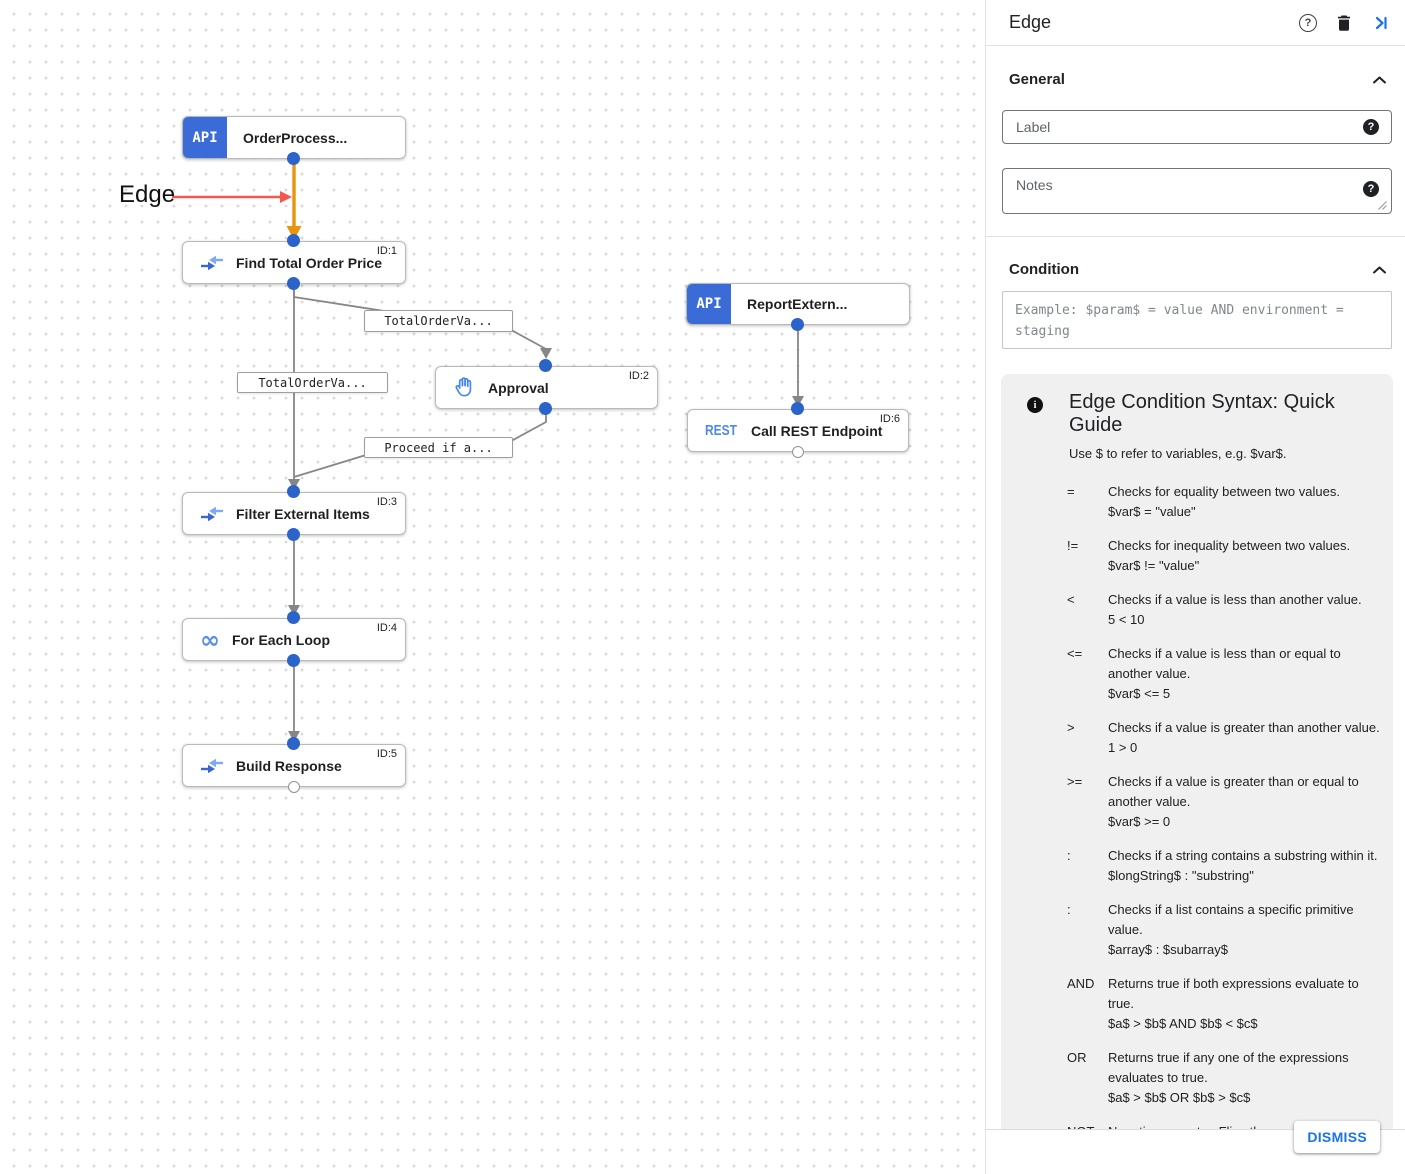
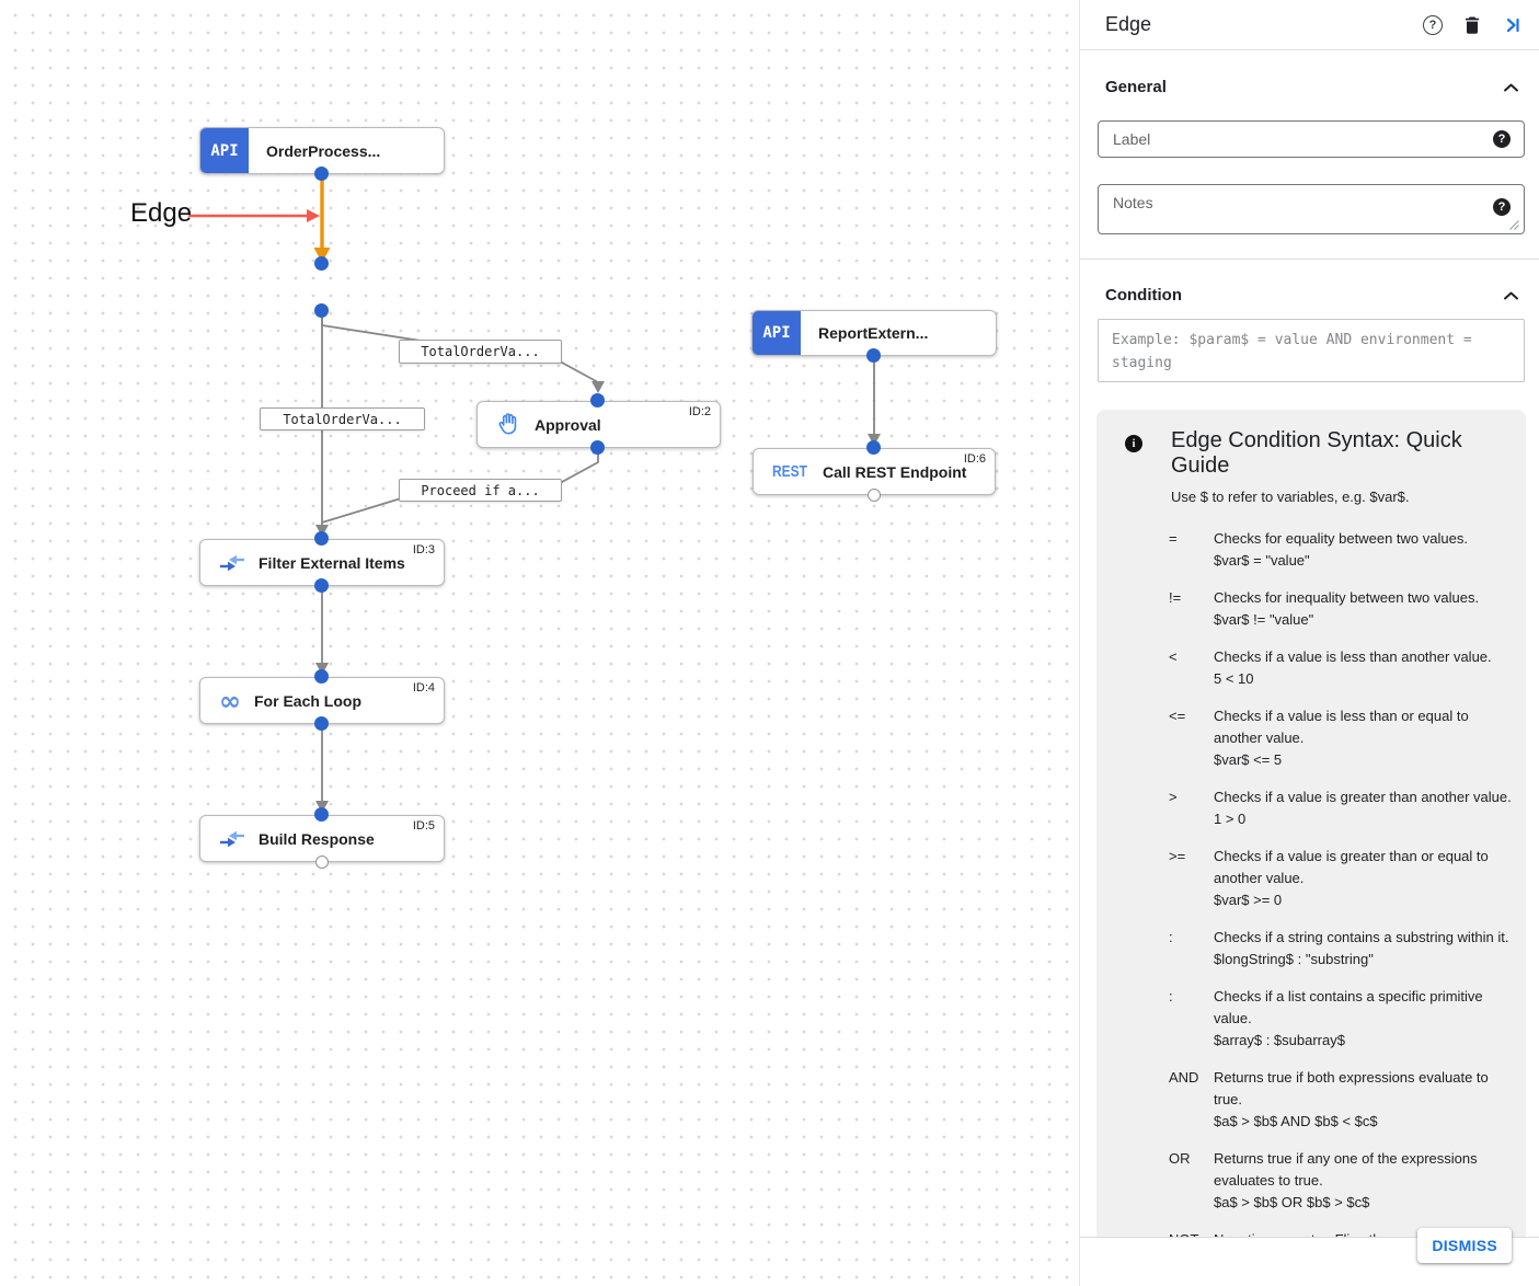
  Edge
  API
  OrderProcess...
- Find Total Order Price
- ID:1
  API
  ReportExtern...
  Approval
  ID:2
  REST
  Call REST Endpoint
  ID:6
  Filter External Items
  ID:3
  ∞
  For Each Loop
  ID:4
  Build Response
  ID:5
  TotalOrderVa...
  TotalOrderVa...
  Proceed if a...
  Edge
  ?
  General
  Label
  ?
  Notes
  ?
  Condition
  i
  Edge Condition Syntax: Quick Guide
  Use $ to refer to variables, e.g. $var$.
  =
  Checks for equality between two values.
  $var$ = "value"
  !=
  Checks for inequality between two values.
  $var$ != "value"
  <
  Checks if a value is less than another value.
  5 < 10
  <=
  Checks if a value is less than or equal to another value.
  $var$ <= 5
  >
  Checks if a value is greater than another value.
  1 > 0
  >=
  Checks if a value is greater than or equal to another value.
  $var$ >= 0
  :
  Checks if a string contains a substring within it.
  $longString$ : "substring"
  :
  Checks if a list contains a specific primitive value.
  $array$ : $subarray$
  AND
  Returns true if both expressions evaluate to true.
  $a$ > $b$ AND $b$ < $c$
  OR
  Returns true if any one of the expressions evaluates to true.
  $a$ > $b$ OR $b$ > $c$
  DISMISS
